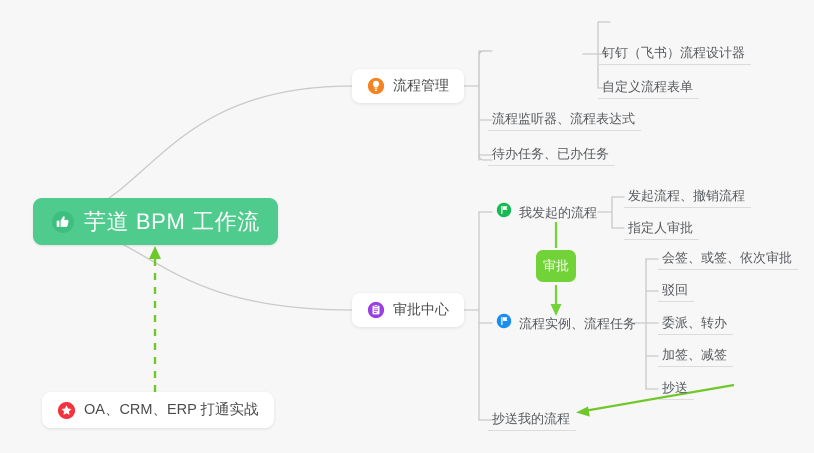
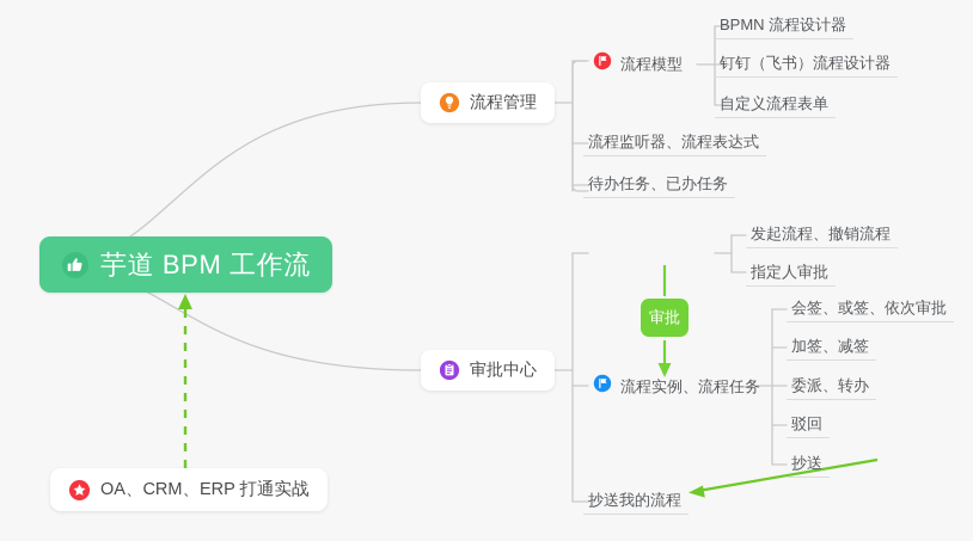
  芋道 BPM 工作流
  流程管理
+ 流程模型
+ BPMN 流程设计器
  钉钉（飞书）流程设计器
  自定义流程表单
  流程监听器、流程表达式
  待办任务、已办任务
  审批中心
- 我发起的流程
  发起流程、撤销流程
  指定人审批
  审批
  流程实例、流程任务
  会签、或签、依次审批
- 驳回
+ 加签、减签
  委派、转办
- 加签、减签
+ 驳回
  抄送
  抄送我的流程
  OA、CRM、ERP 打通实战
